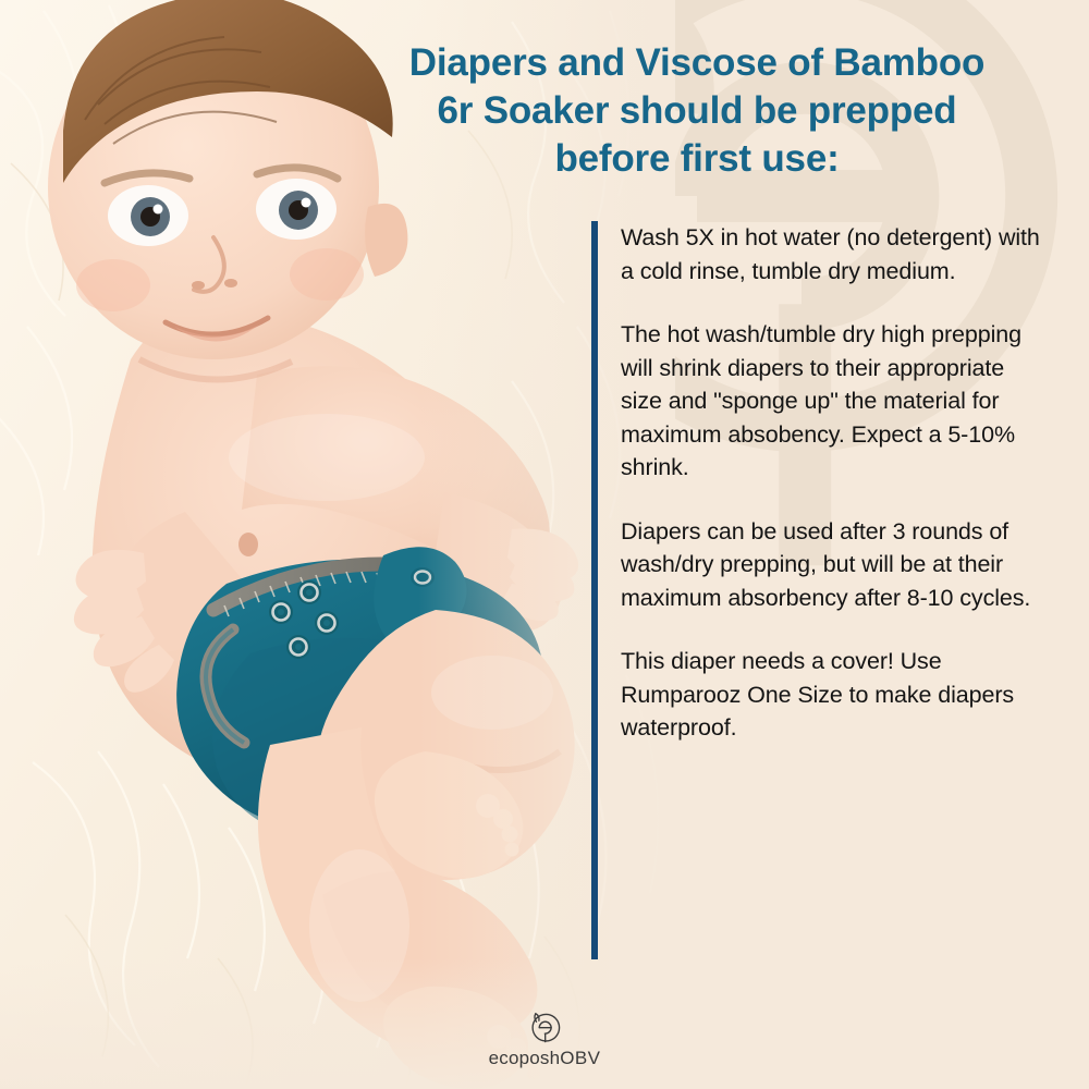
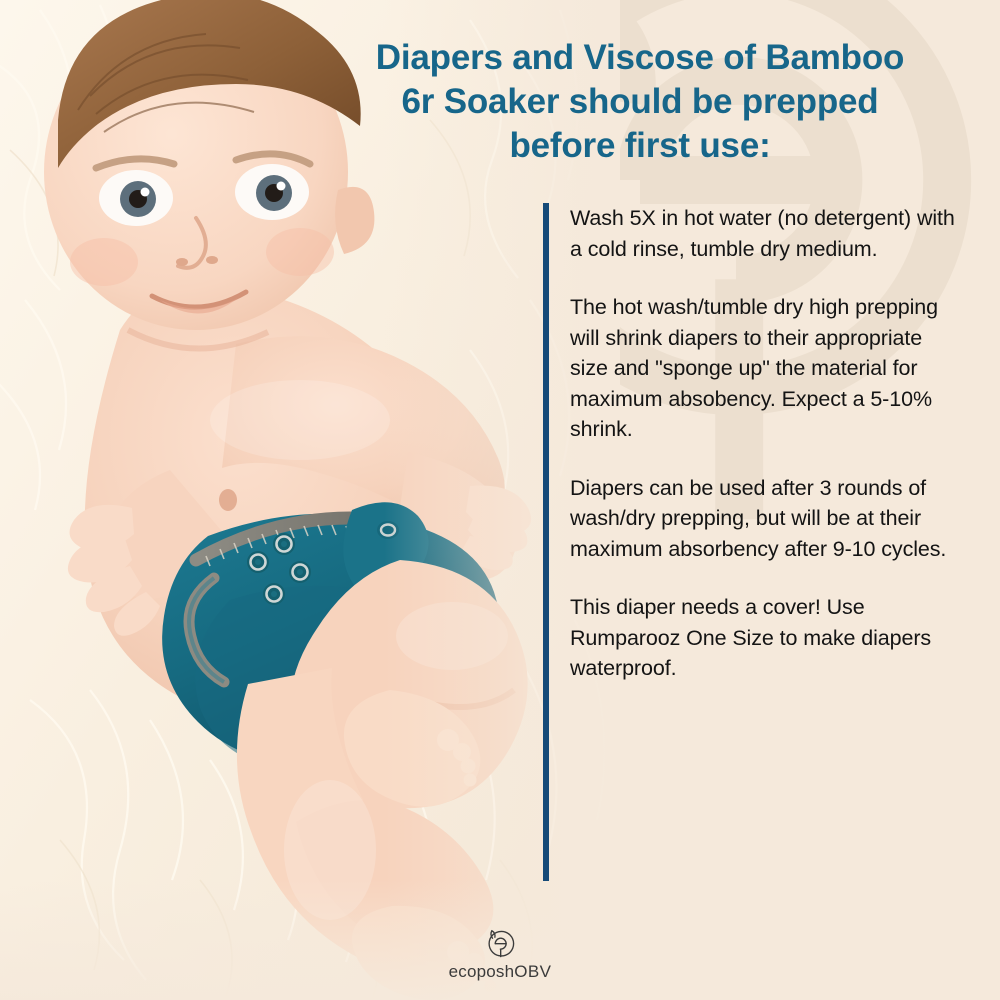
  Diapers and Viscose of Bamboo
  6r Soaker should be prepped
  before first use:
  Wash 5X in hot water (no detergent) with a cold rinse, tumble dry medium.
  The hot wash/tumble dry high prepping will shrink diapers to their appropriate size and "sponge up" the material for maximum absobency. Expect a 5-10% shrink.
- Diapers can be used after 3 rounds of wash/dry prepping, but will be at their maximum absorbency after 8-10 cycles.
+ Diapers can be used after 3 rounds of wash/dry prepping, but will be at their maximum absorbency after 9-10 cycles.
  This diaper needs a cover! Use Rumparooz One Size to make diapers waterproof.
  ecoposhOBV
